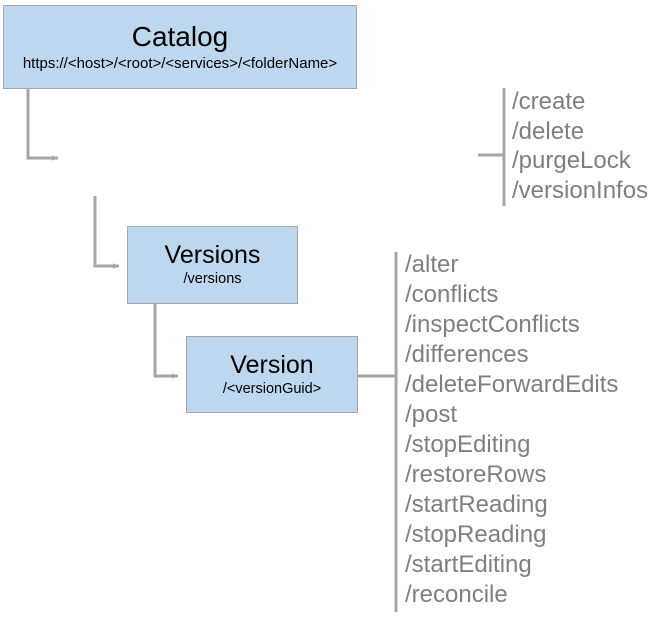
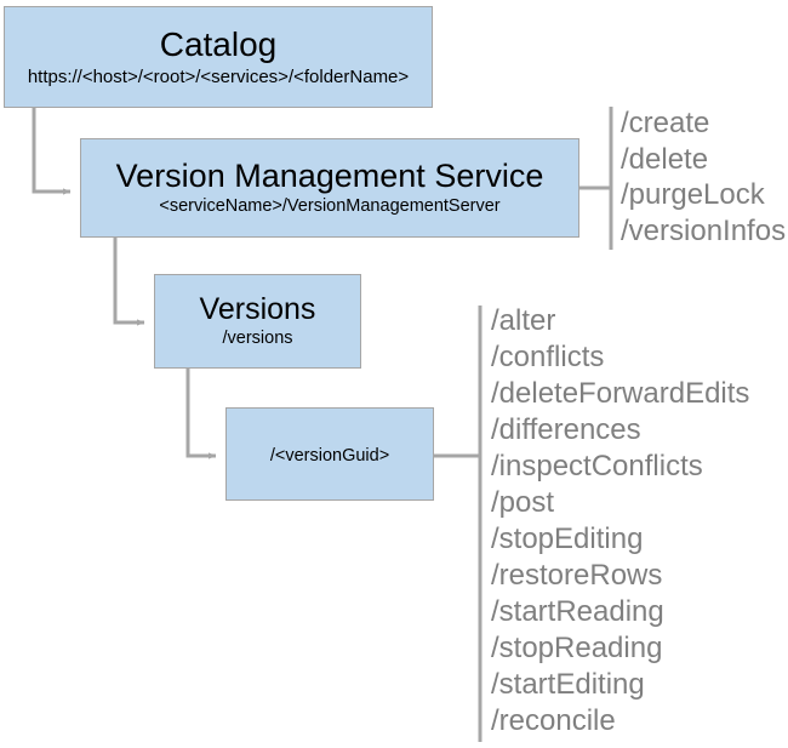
  Catalog
  https://<host>/<root>/<services>/<folderName>
+ Version Management Service
+ <serviceName>/VersionManagementServer
  Versions
  /versions
- Version
  /<versionGuid>
  /create
  /delete
  /purgeLock
  /versionInfos
  /alter
  /conflicts
- /inspectConflicts
+ /deleteForwardEdits
  /differences
- /deleteForwardEdits
+ /inspectConflicts
  /post
  /stopEditing
  /restoreRows
  /startReading
  /stopReading
  /startEditing
  /reconcile
